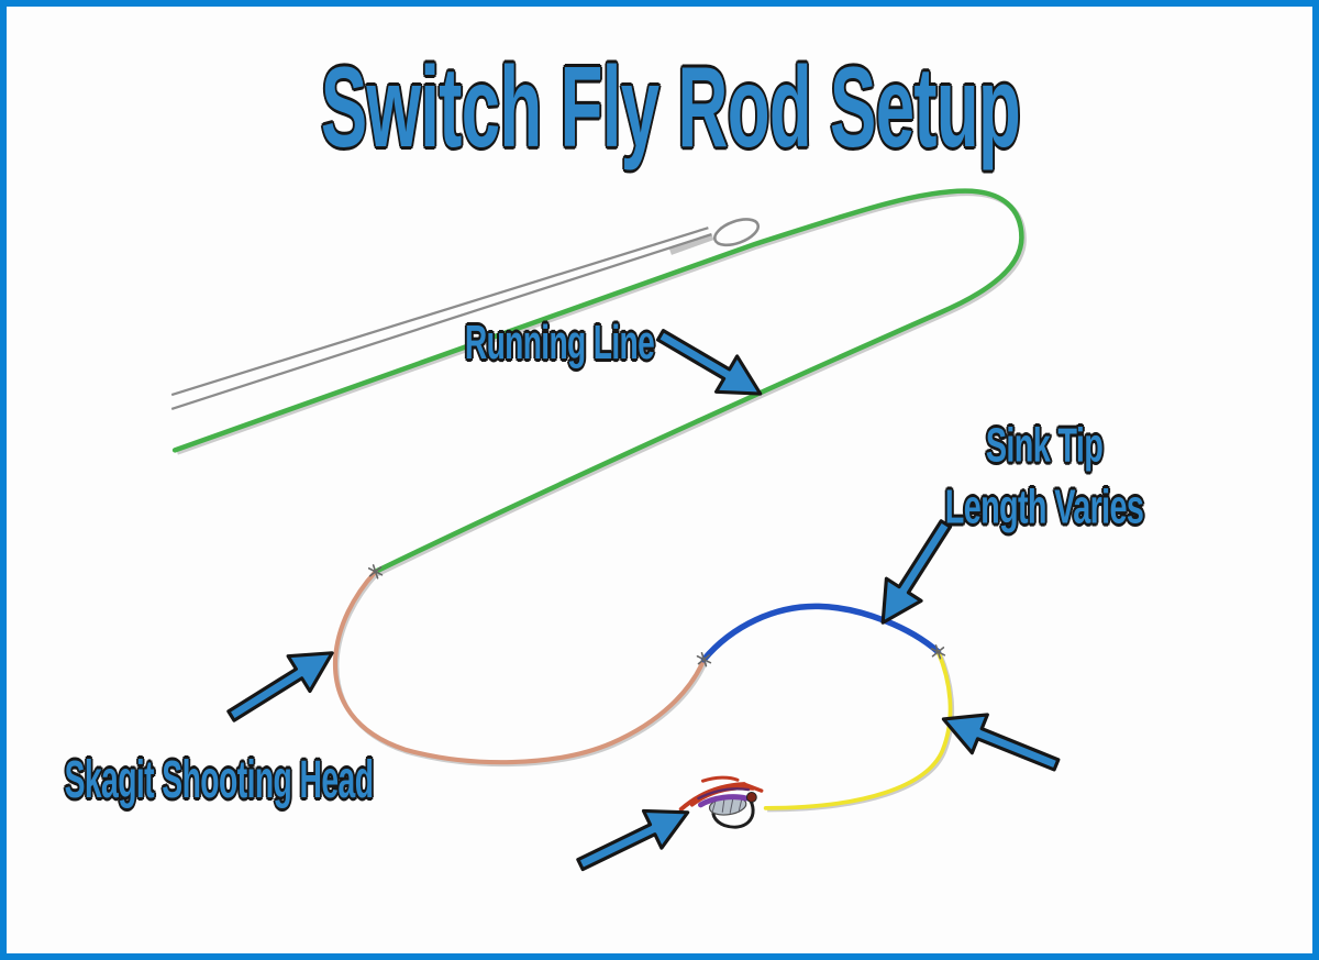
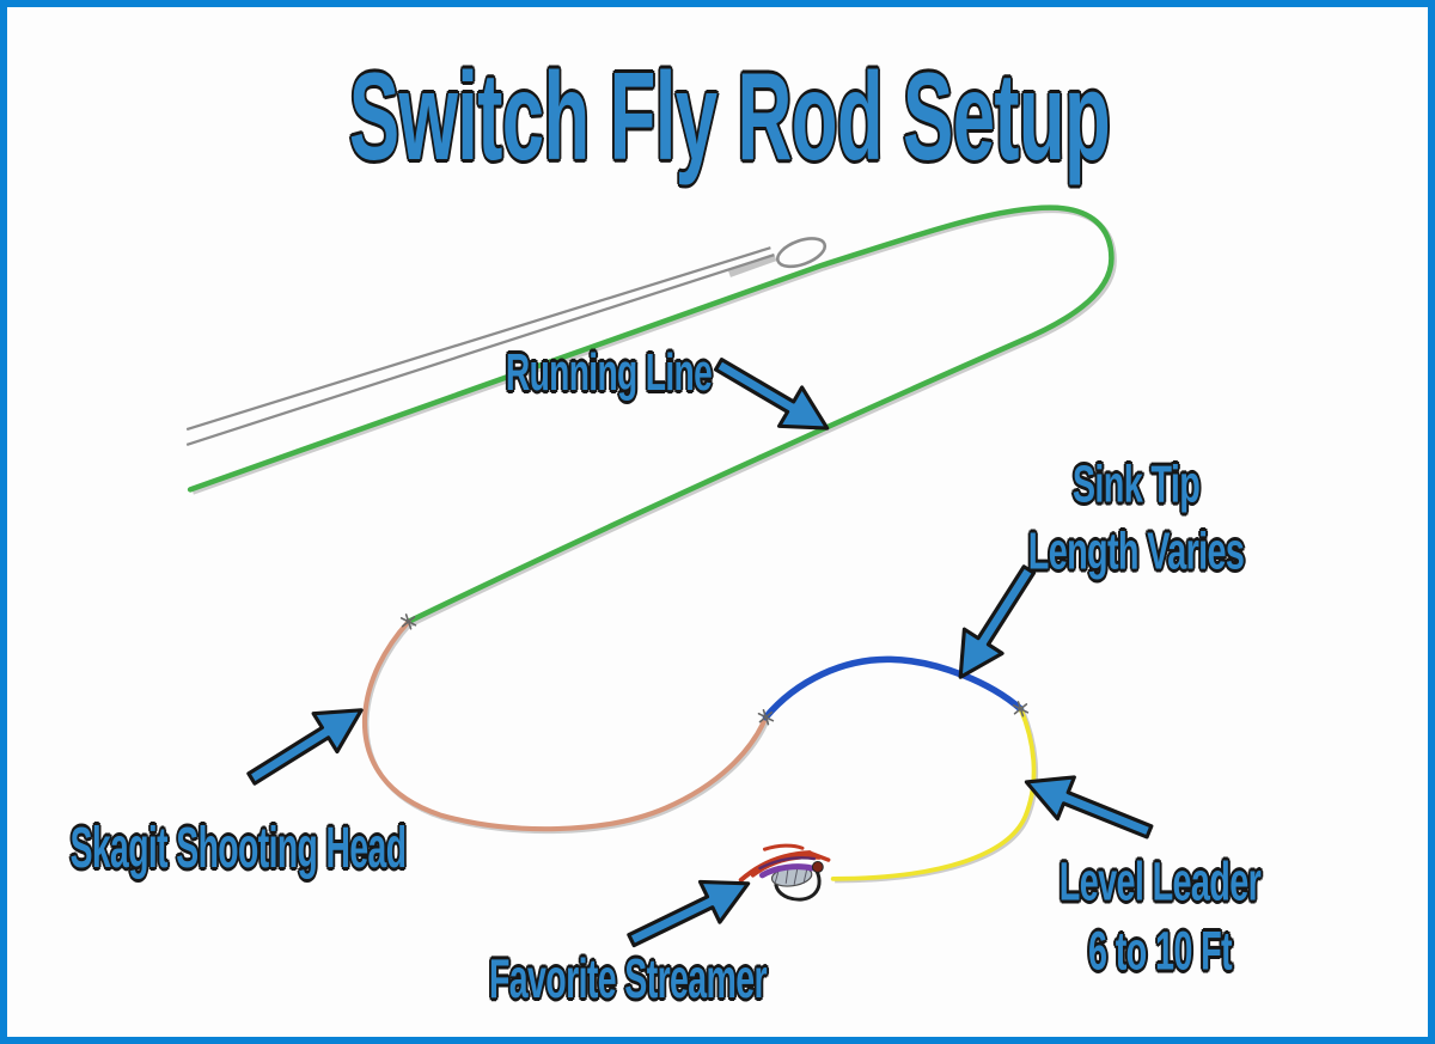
  Switch Fly Rod Setup
  Running Line
  Sink Tip
  Length Varies
  Skagit Shooting Head
+ Level Leader
+ 6 to 10 Ft
+ Favorite Streamer
